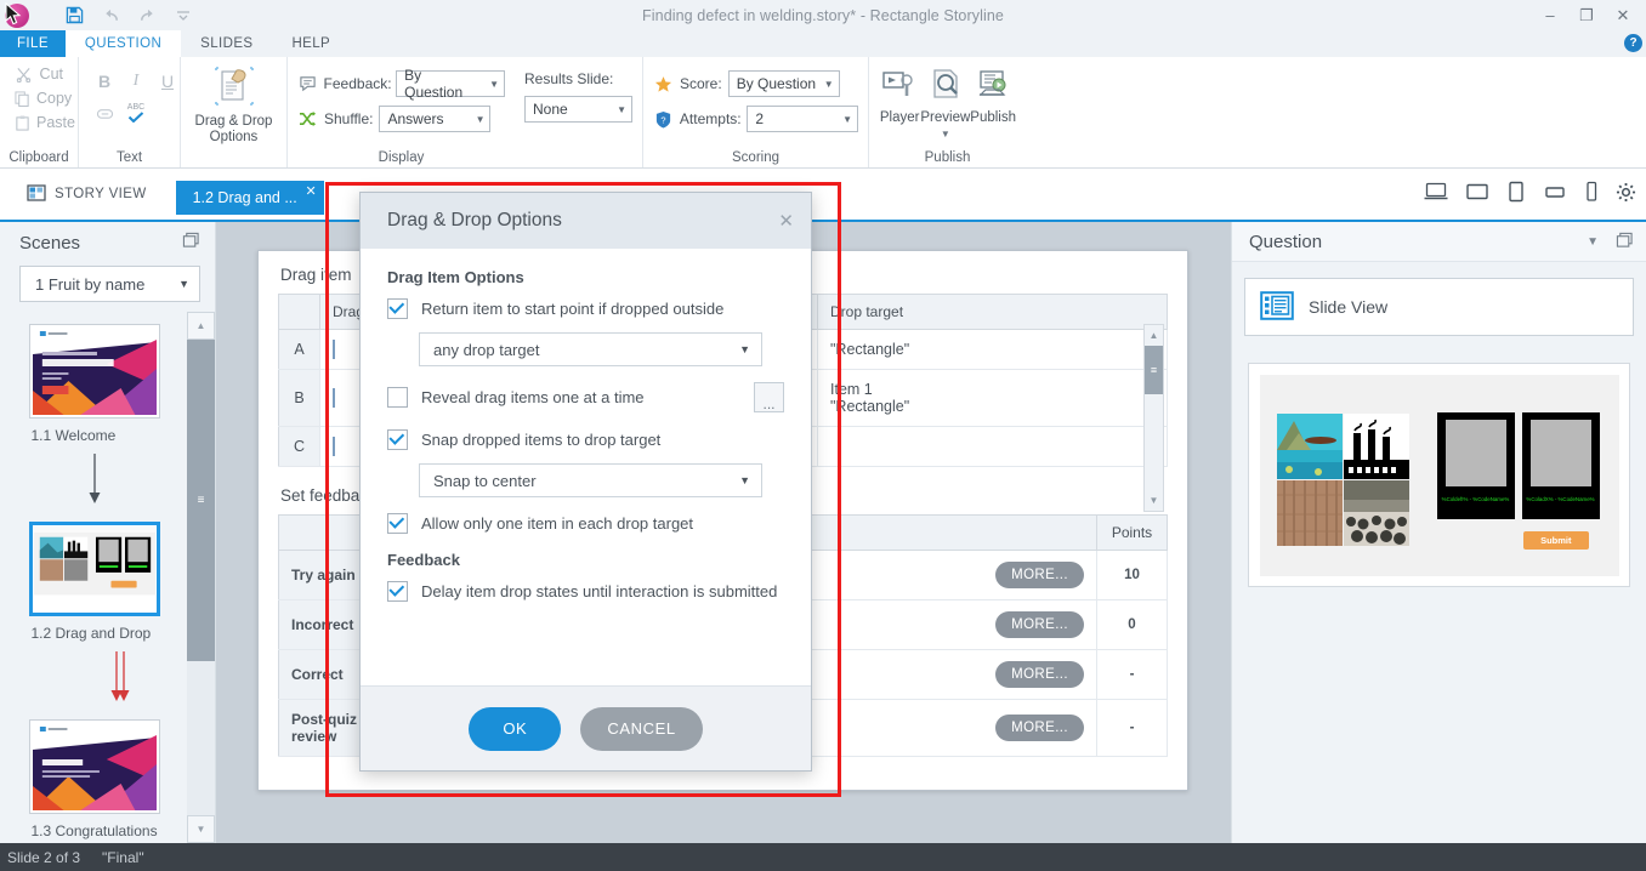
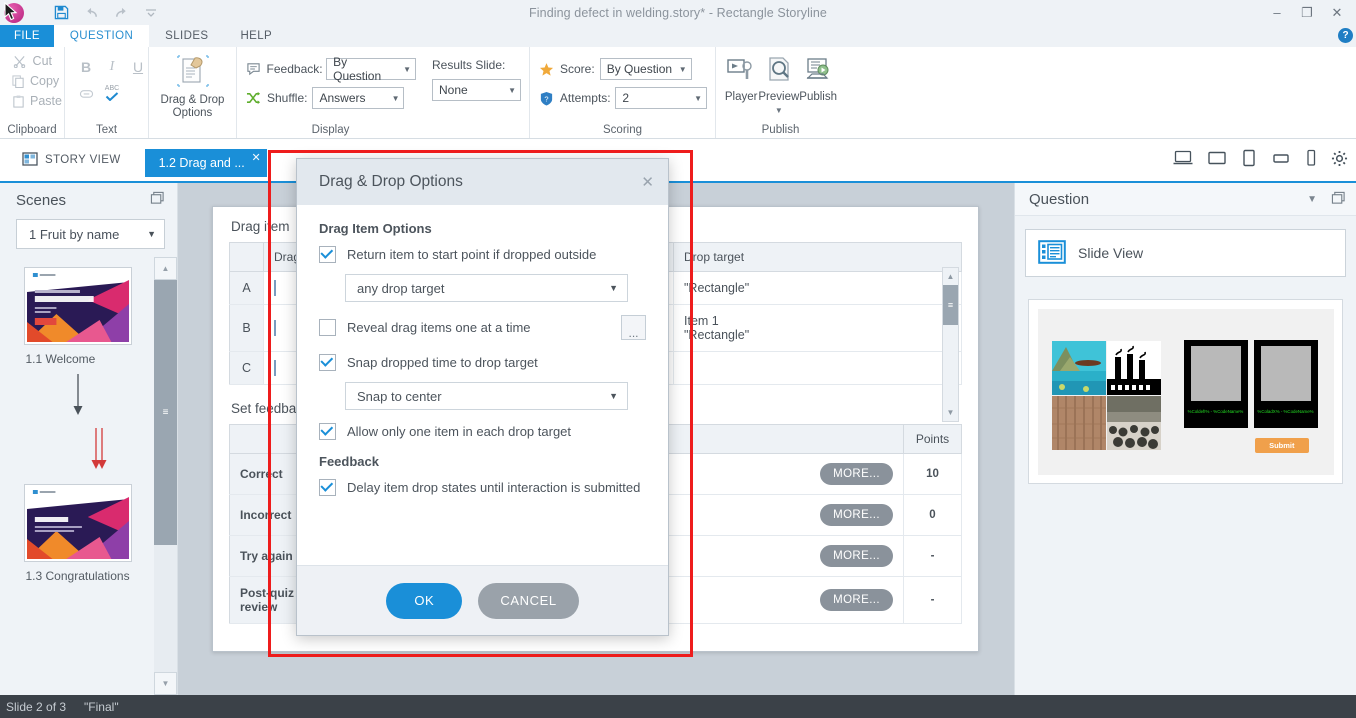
  Finding defect in welding.story* - Rectangle Storyline
  –
  ❐
  ✕
  FILE
  QUESTION
  SLIDES
  HELP
  ?
  Cut
  Copy
  Paste
  Clipboard
  B
  I
  U
  Text
  Drag & Drop
  Options
  Feedback:
  By Question
  ▼
  Shuffle:
  Answers
  ▼
  Display
  Results Slide:
  None
  ▼
  Score:
  By Question
  ▼
  ?
  Attempts:
  2
  ▼
  Scoring
  Player
  Preview
  ▼
  Publish
  Publish
  STORY VIEW
  1.2 Drag and ...
  ✕
  Scenes
  1 Fruit by name
  ▼
  1.1 Welcome
- 1.2 Drag and Drop
  1.3 Congratulations
  ▲
  ≡
  ▼
  Drag item
  	Dra	Drop target
  A		"Rectangle"
  B		Item 1 "Rectangle"
  C
  ▲
  ≡
  ▼
  Set feedba
  		Points
- Try again	MORE...	10
+ Correct	MORE...	10
  Incorrect	MORE...	0
- Correct	MORE...	-
+ Try again	MORE...	-
  Post-quiz review	MORE...	-
  Question
  ▼
  Slide View
  Submit
  Drag & Drop Options
  ✕
  Drag Item Options
  Return item to start point if dropped outside
  any drop target
  ▼
  Reveal drag items one at a time
  ...
- Snap dropped items to drop target
+ Snap dropped time to drop target
  Snap to center
  ▼
  Allow only one item in each drop target
  Feedback
  Delay item drop states until interaction is submitted
  OK
  CANCEL
  Slide 2 of 3
  "Final"
